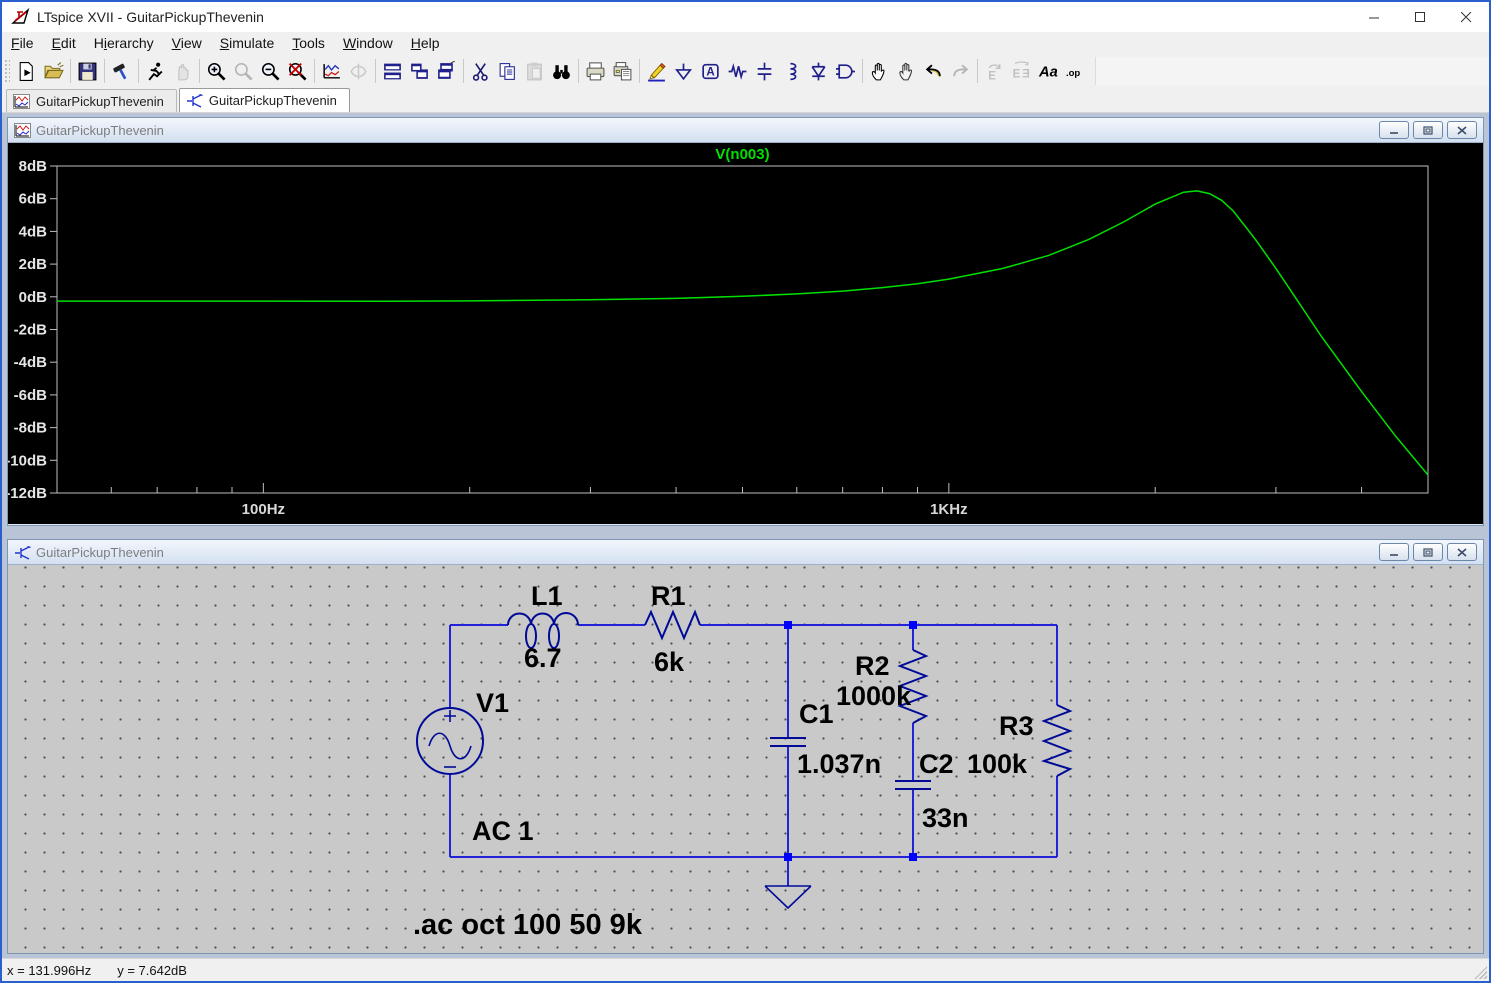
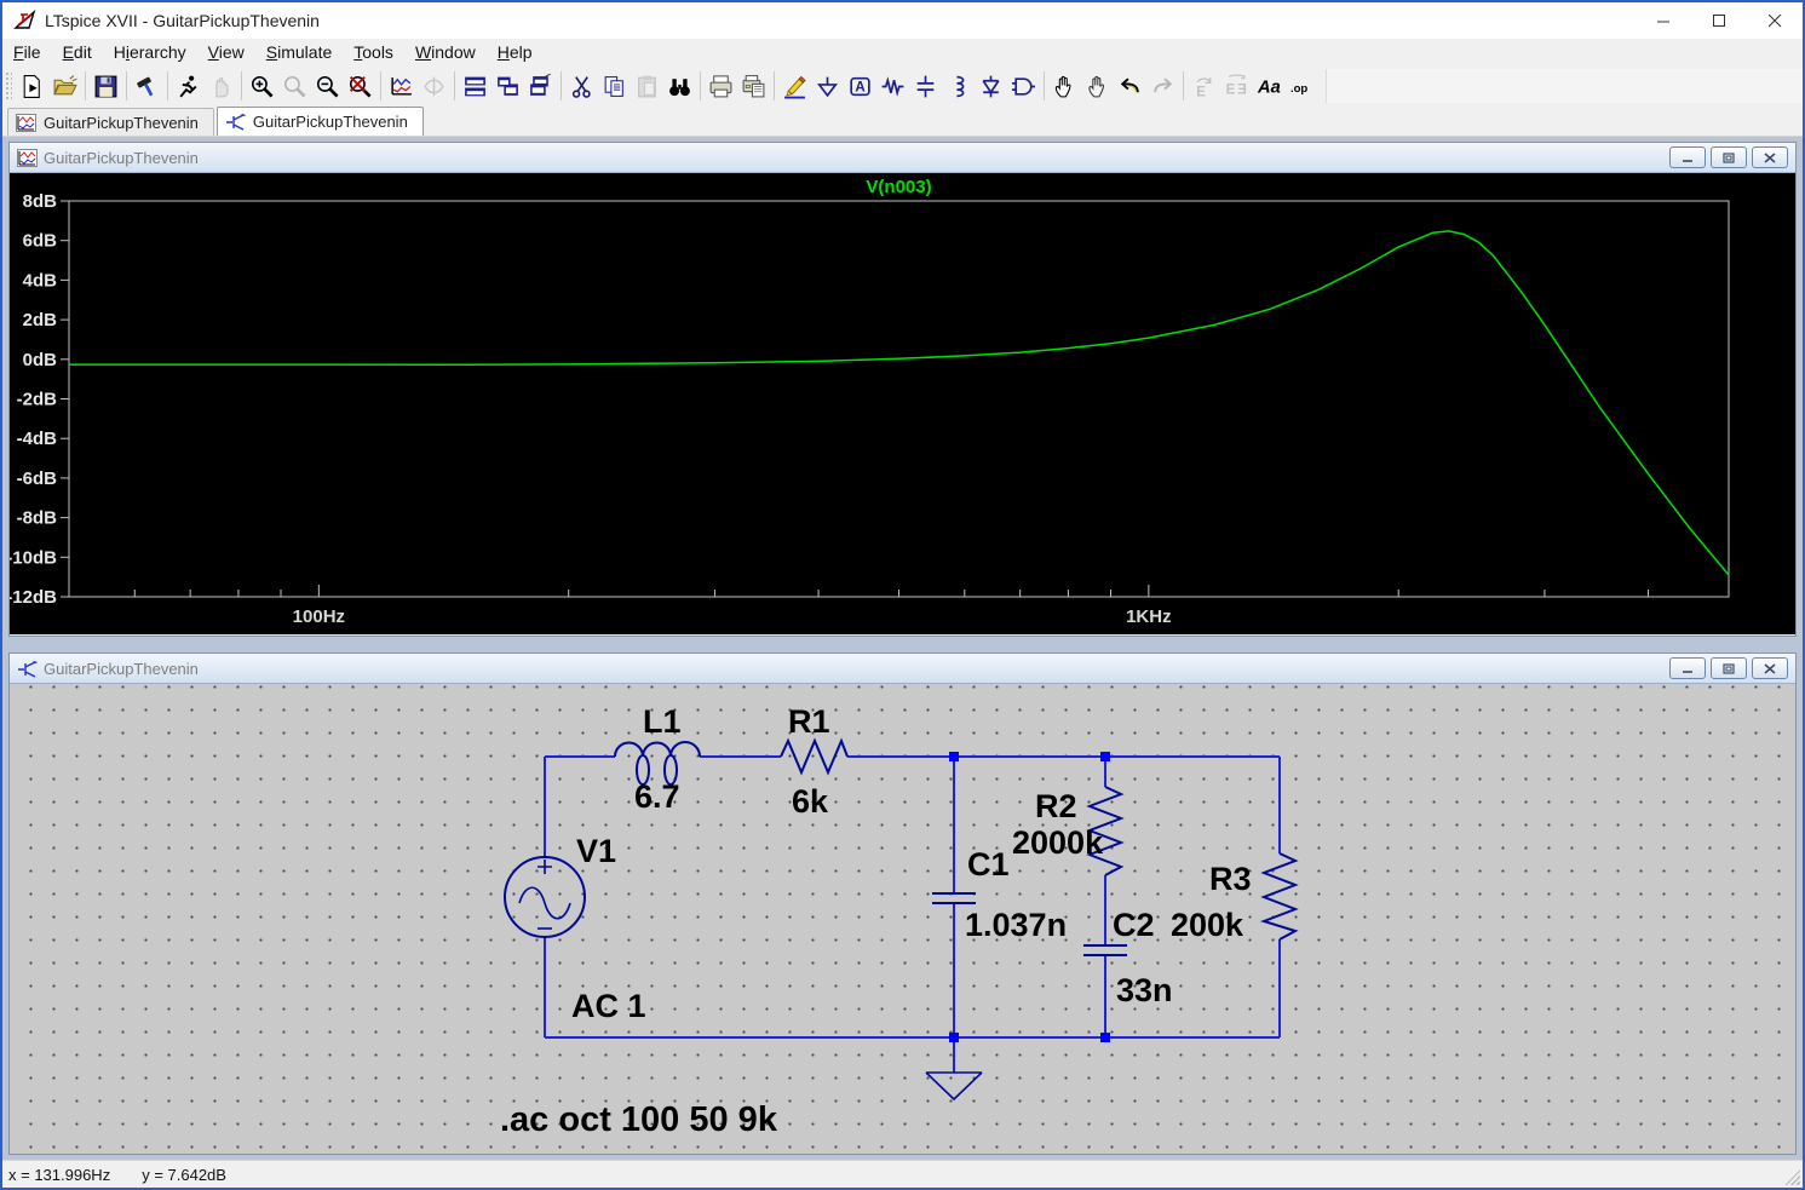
  LTspice XVII - GuitarPickupThevenin
  File
  Edit
  Hierarchy
  View
  Simulate
  Tools
  Window
  Help
  A
  E
  E
  Aa
  .op
  GuitarPickupThevenin
  GuitarPickupThevenin
  GuitarPickupThevenin
  8dB
  6dB
  4dB
  2dB
  0dB
  -2dB
  -4dB
  -6dB
  -8dB
  -10dB
  -12dB
  100Hz
  1KHz
  V(n003)
  GuitarPickupThevenin
  L1
  6.7
  R1
  6k
  V1
  AC 1
  C1
  1.037n
  R2
- 1000k
+ 2000k
  C2
  33n
  R3
- 100k
+ 200k
  .ac oct 100 50 9k
  x = 131.996Hz
  y = 7.642dB
